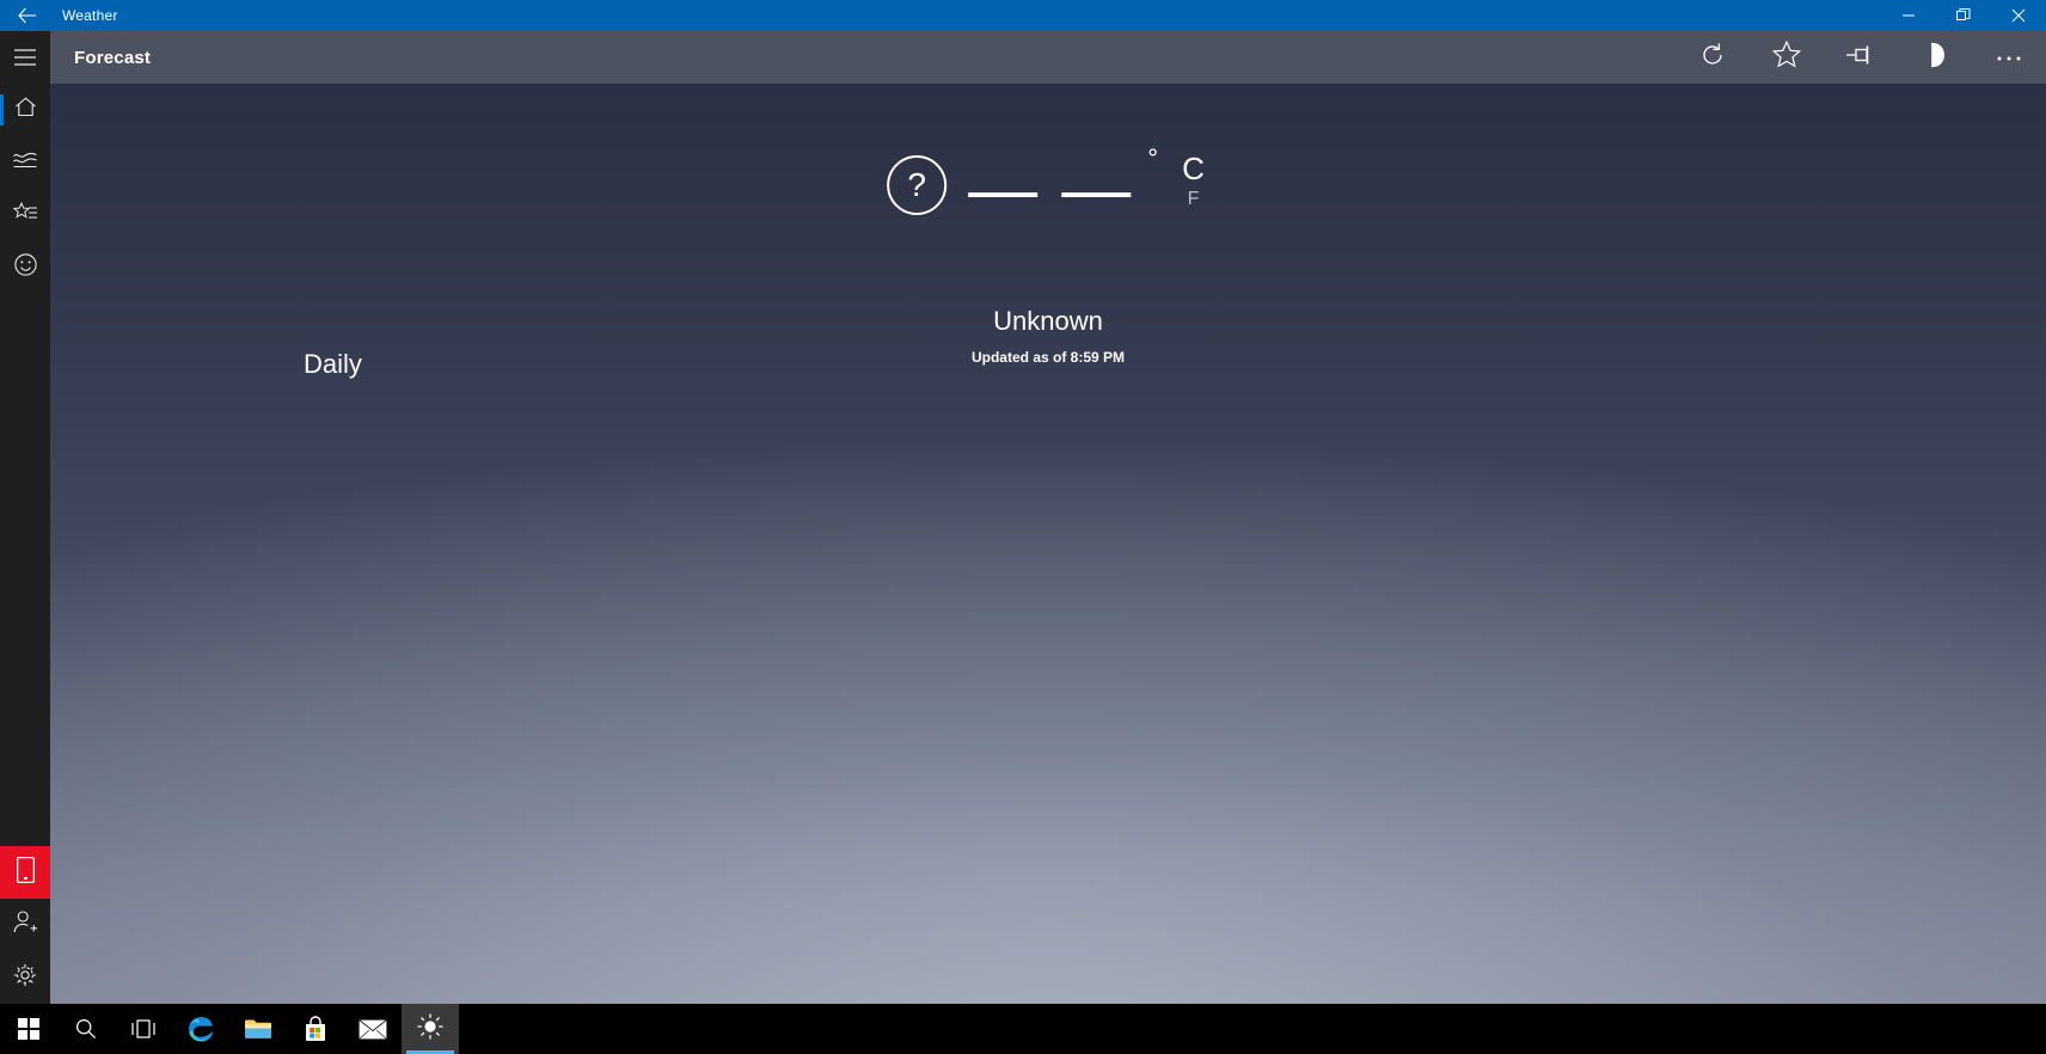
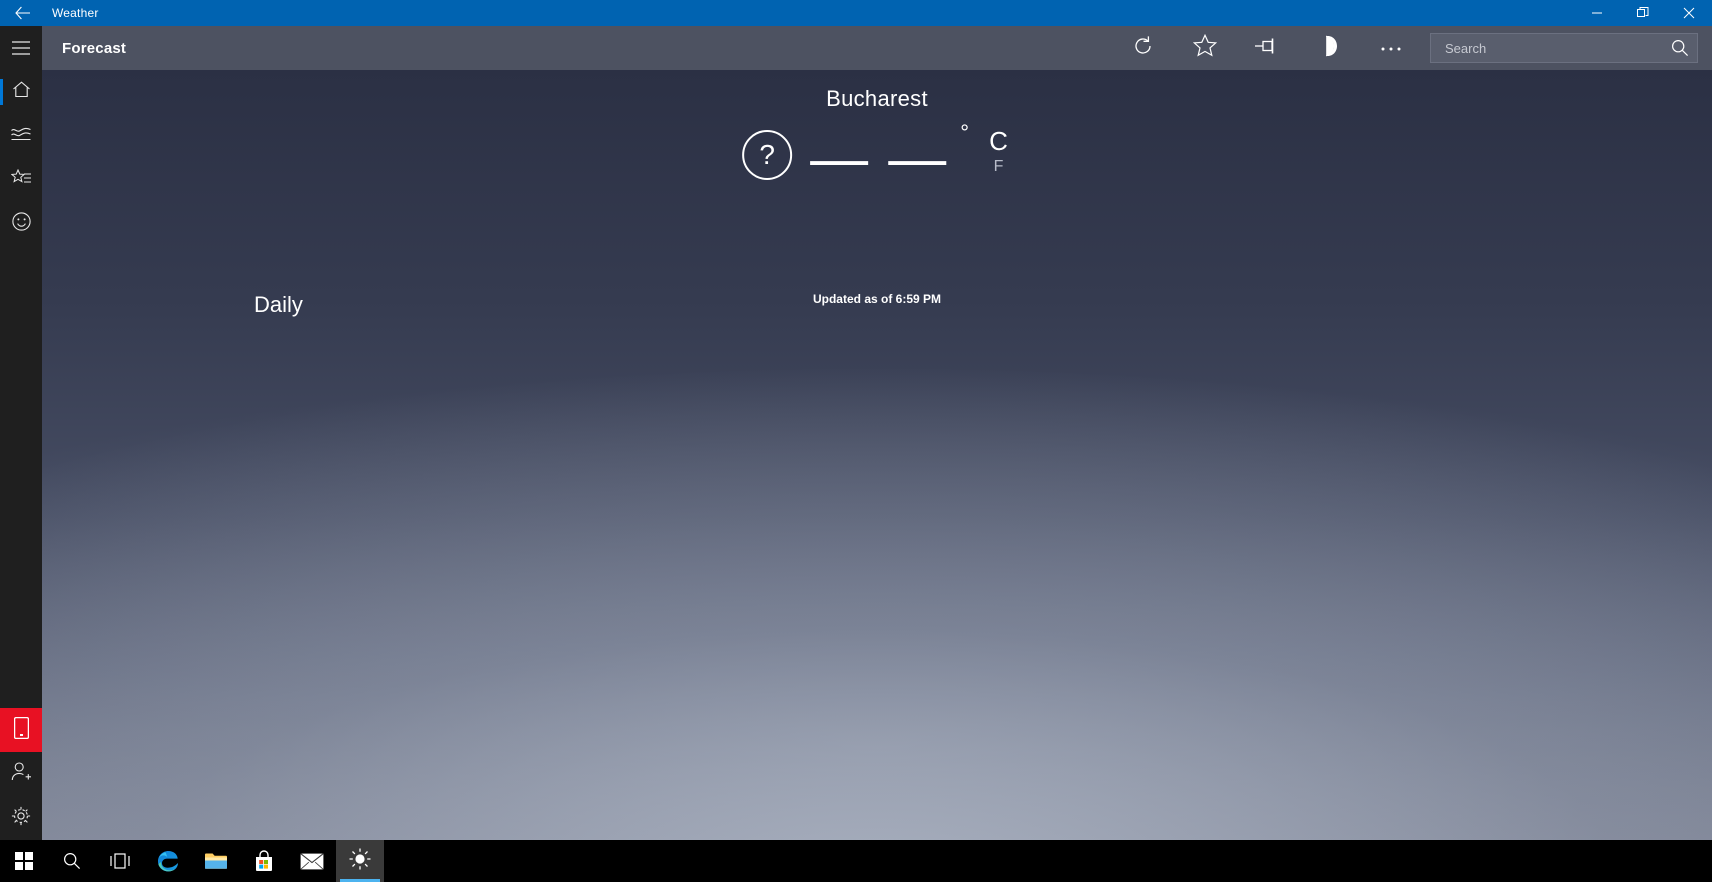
  Weather
  Forecast
+ Search
+ Bucharest
  ?
  — —
  °
  C
  F
- Unknown
- Updated as of 8:59 PM
+ Updated as of 6:59 PM
  Daily
